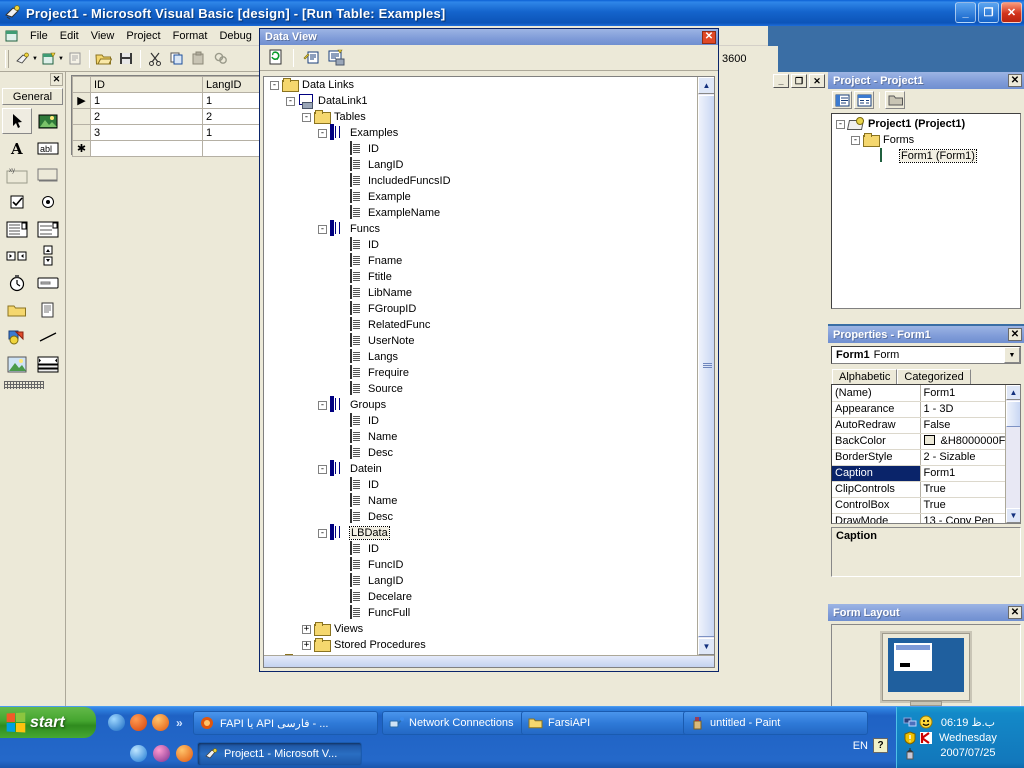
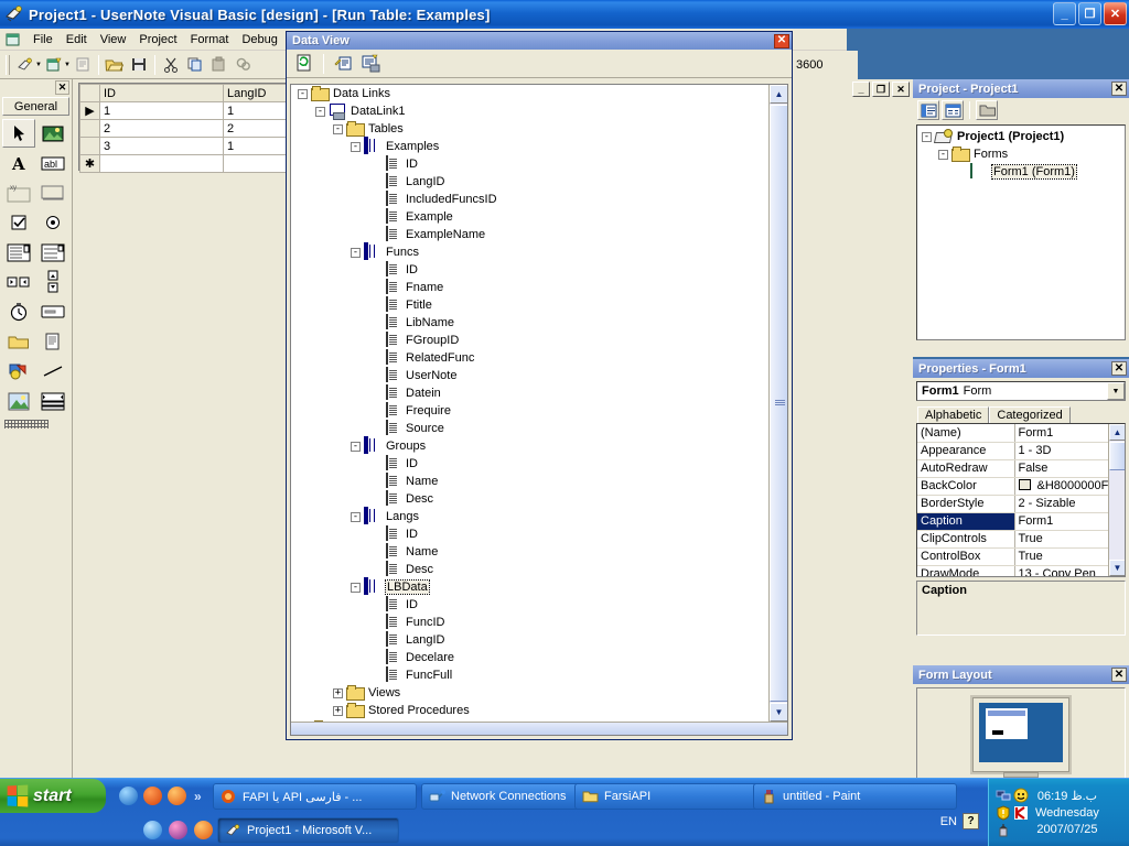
- Project1 - Microsoft Visual Basic [design] - [Run Table: Examples]
+ Project1 - UserNote Visual Basic [design] - [Run Table: Examples]
  _
  ❐
  ✕
  File
  Edit
  View
  Project
  Format
  Debug
  ✕
  General
  A
  abl
  _
  ❐
  ✕
  	ID	LangID
  ▶	1	1
  	2	2
  	3	1
  ✱
  3600
  Data View
  ✕
  -
  Data Links
  -
  DataLink1
  -
  Tables
  -
  Examples
  ID
  LangID
  IncludedFuncsID
  Example
  ExampleName
  -
  Funcs
  ID
  Fname
  Ftitle
  LibName
  FGroupID
  RelatedFunc
  UserNote
- Langs
+ Datein
  Frequire
  Source
  -
  Groups
  ID
  Name
  Desc
  -
- Datein
+ Langs
  ID
  Name
  Desc
  -
  LBData
  ID
  FuncID
  LangID
  Decelare
  FuncFull
  +
  Views
  +
  Stored Procedures
  ▲
  ▼
  Project - Project1
  ✕
  -
  Project1 (Project1)
  -
  Forms
  Form1 (Form1)
  Properties - Form1
  ✕
  Form1
  Form
  Alphabetic
  Categorized
  (Name)	Form1
  Appearance	1 - 3D
  AutoRedraw	False
  BackColor	&H8000000F
  BorderStyle	2 - Sizable
  Caption	Form1
  ClipControls	True
  ControlBox	True
  DrawMode	13 - Copy Pen
  ▲
  ▼
  Caption
  Form Layout
  ✕
  start
  »
  FAPI یا API فارسی - ...
  Network Connections
  FarsiAPI
  untitled - Paint
  Project1 - Microsoft V...
  EN
  ?
  06:19 ب.ظ
  Wednesday
  2007/07/25
